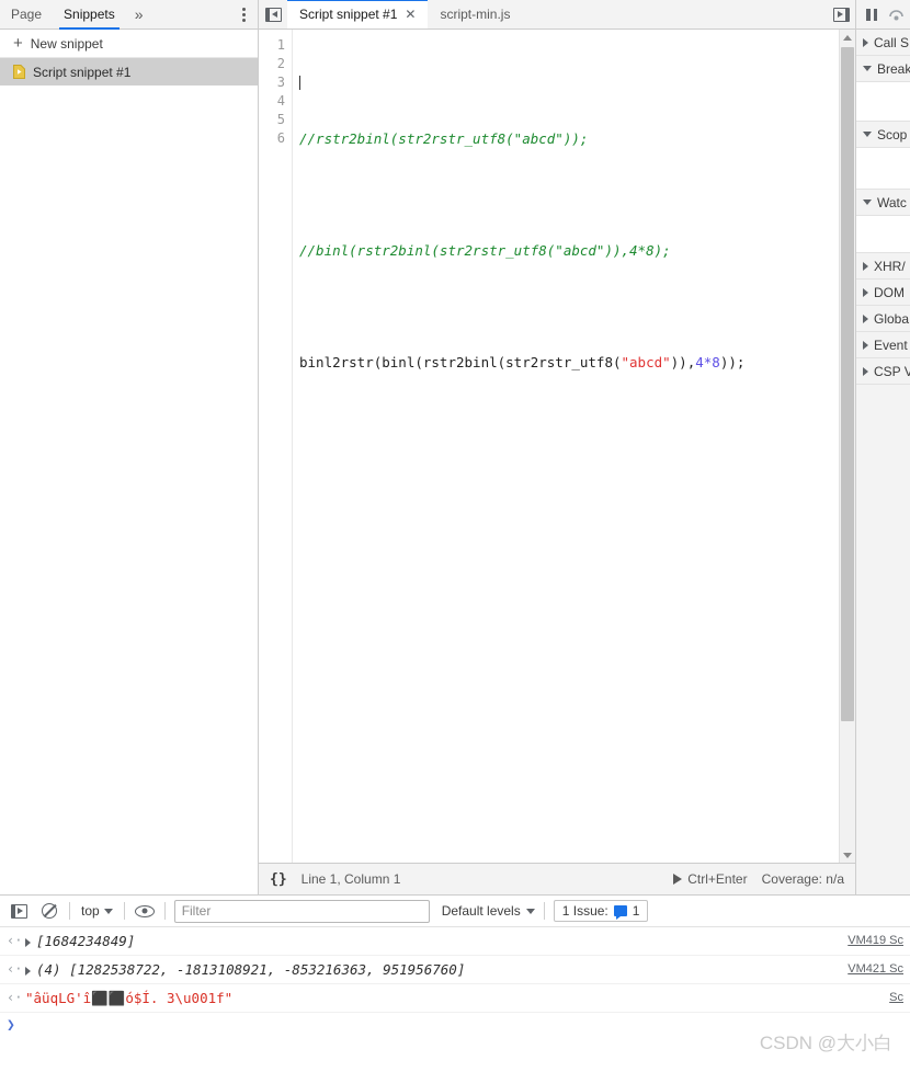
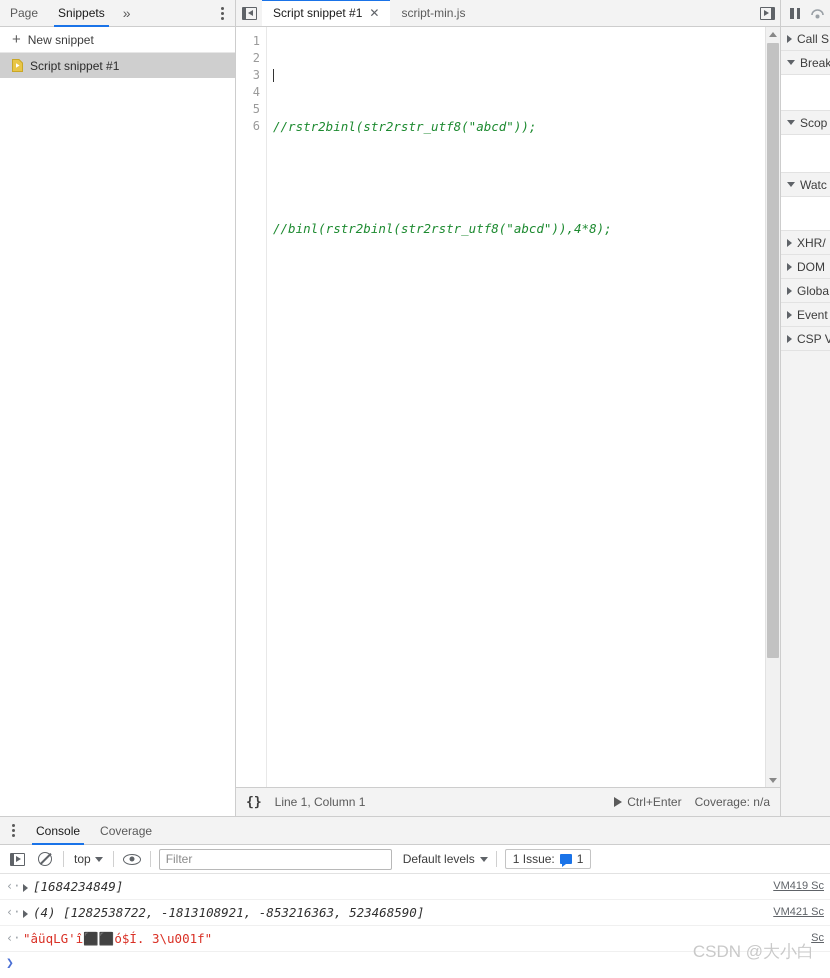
  Page
  Snippets
  »
  +
  New snippet
  Script snippet #1
  Script snippet #1
  ✕
  script-min.js
  1
  2
  3
  4
  5
  6
  //rstr2binl(str2rstr_utf8("abcd"));
  //binl(rstr2binl(str2rstr_utf8("abcd")),4*8);
- binl2rstr(binl(rstr2binl(str2rstr_utf8("abcd")),4*8));
  {}
  Line 1, Column 1
  Ctrl+Enter
  Coverage: n/a
  Call S
  Break
  Scop
  Watc
  XHR/
  DOM
  Globa
  Event
  CSP V
+ Console
+ Coverage
  top
  Filter
  Default levels
  1 Issue:
  1
  ‹·
  [1684234849]
  VM419 Sc
  ‹·
- (4) [1282538722, -1813108921, -853216363, 951956760]
+ (4) [1282538722, -1813108921, -853216363, 523468590]
  VM421 Sc
  ‹·
  "âüqLG'î⬛⬛ó$Í. 3\u001f"
  Sc
  ❯
  CSDN @大小白
